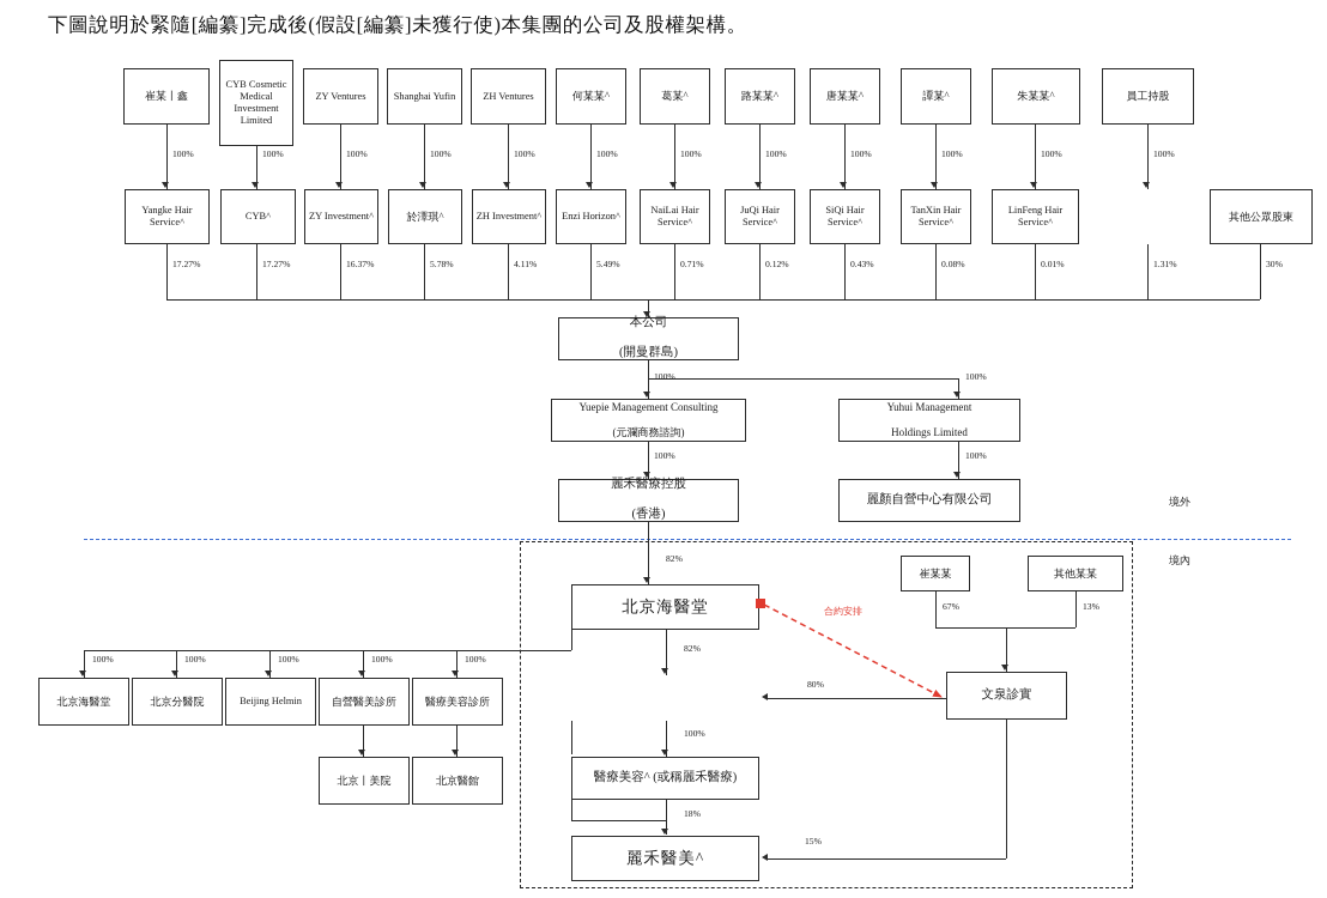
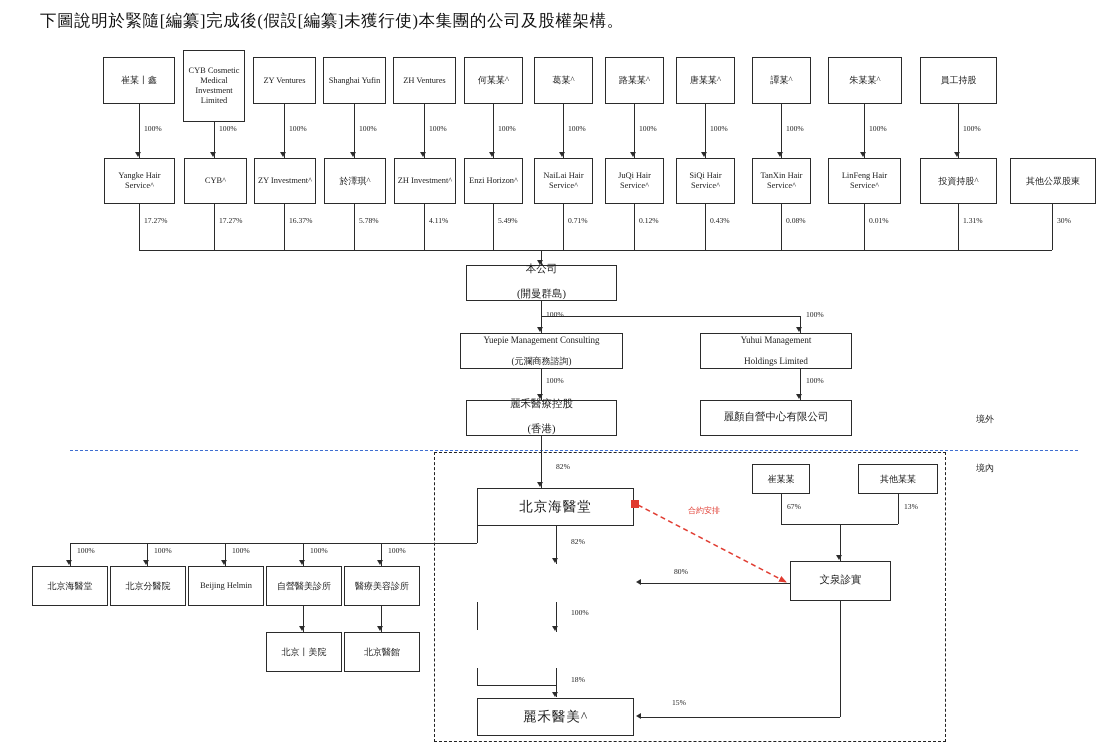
  下圖說明於緊隨[編纂]完成後(假設[編纂]未獲行使)本集團的公司及股權架構。
  崔某丨鑫
  CYB Cosmetic Medical Investment Limited
  ZY Ventures
  Shanghai Yufin
  ZH Ventures
  何某某^
  葛某^
  路某某^
  唐某某^
  譚某^
  朱某某^
  員工持股
  100%
  100%
  100%
  100%
  100%
  100%
  100%
  100%
  100%
  100%
  100%
  100%
  Yangke Hair Service^
  CYB^
  ZY Investment^
  於澤琪^
  ZH Investment^
  Enzi Horizon^
  NaiLai Hair Service^
  JuQi Hair Service^
  SiQi Hair Service^
  TanXin Hair Service^
  LinFeng Hair Service^
+ 投資持股^
  其他公眾股東
  17.27%
  17.27%
  16.37%
  5.78%
  4.11%
  5.49%
  0.71%
  0.12%
  0.43%
  0.08%
  0.01%
  1.31%
  30%
  本公司
  (開曼群島)
  100%
  100%
  Yuepie Management Consulting
  (元瀾商務諮詢)
  Yuhui Management
  Holdings Limited
  100%
  100%
  麗禾醫療控股
  (香港)
  麗顏自營中心有限公司
  境外
  境內
  82%
  北京海醫堂
  82%
  100%
  100%
  100%
  100%
  100%
  北京海醫堂
  北京分醫院
  Beijing Helmin
  自營醫美診所
  醫療美容診所
  北京丨美院
  北京醫館
  100%
- 醫療美容^ (或稱麗禾醫療)
  18%
  麗禾醫美^
  崔某某
  其他某某
  67%
  13%
  文泉診實
  80%
  15%
  合約安排
